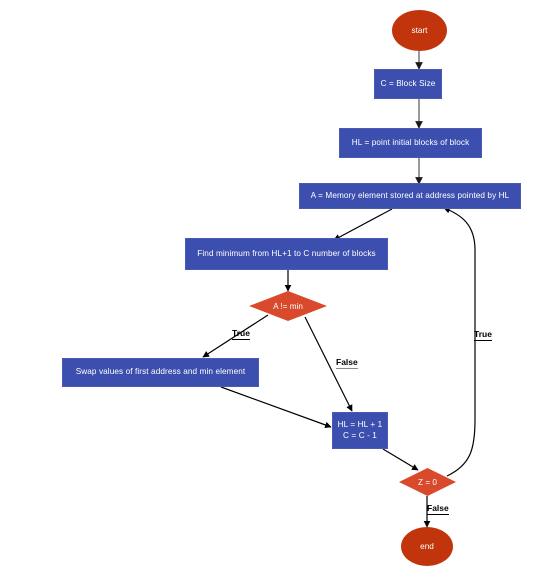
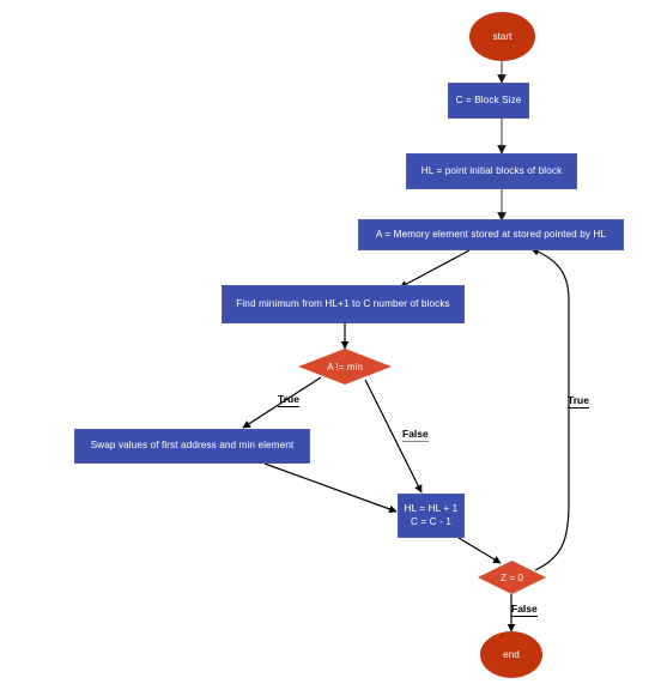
  start
  C = Block Size
  HL = point initial blocks of block
- A = Memory element stored at address pointed by HL
+ A = Memory element stored at stored pointed by HL
  Find minimum from HL+1 to C number of blocks
  A != min
  Swap values of first address and min element
  HL = HL + 1
  C = C - 1
  Z = 0
  end
  True
  False
  True
  False
